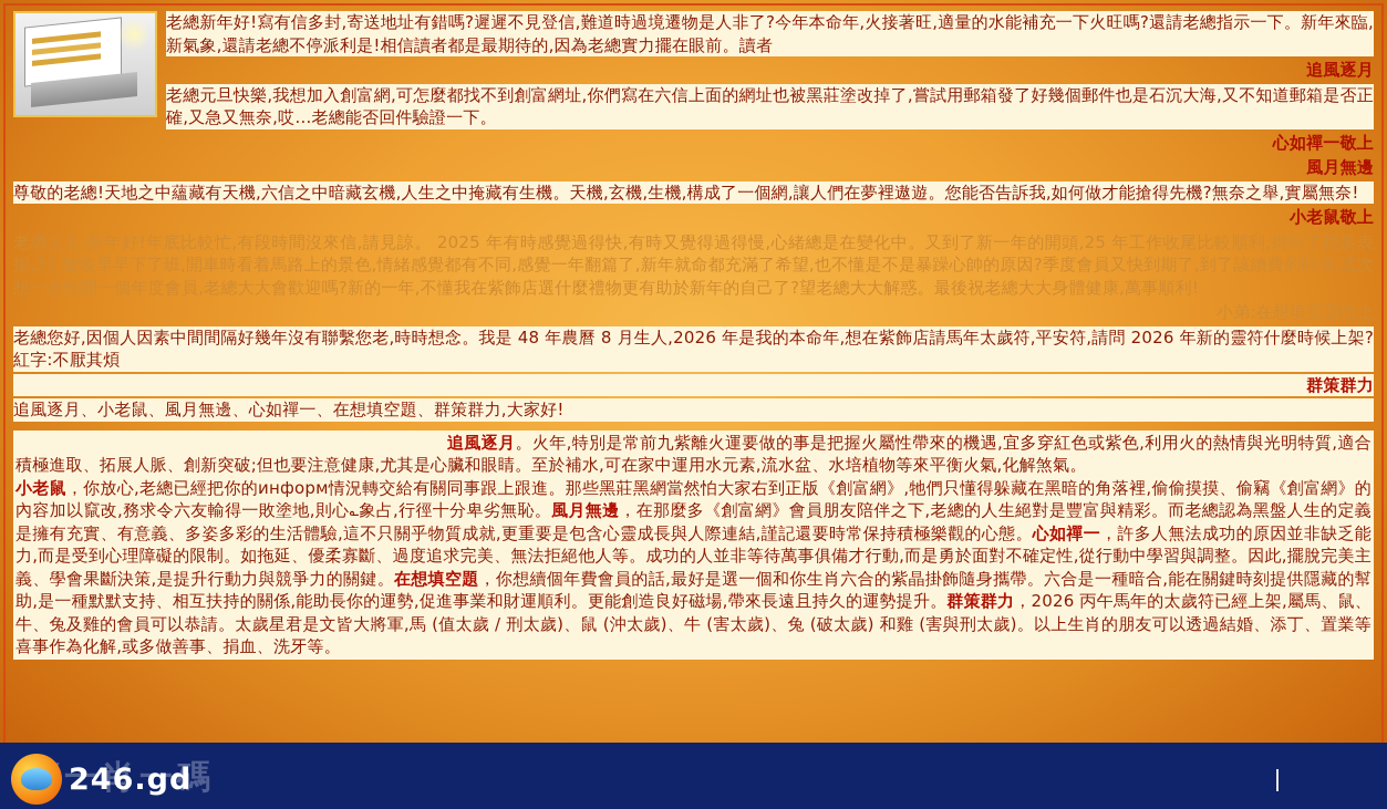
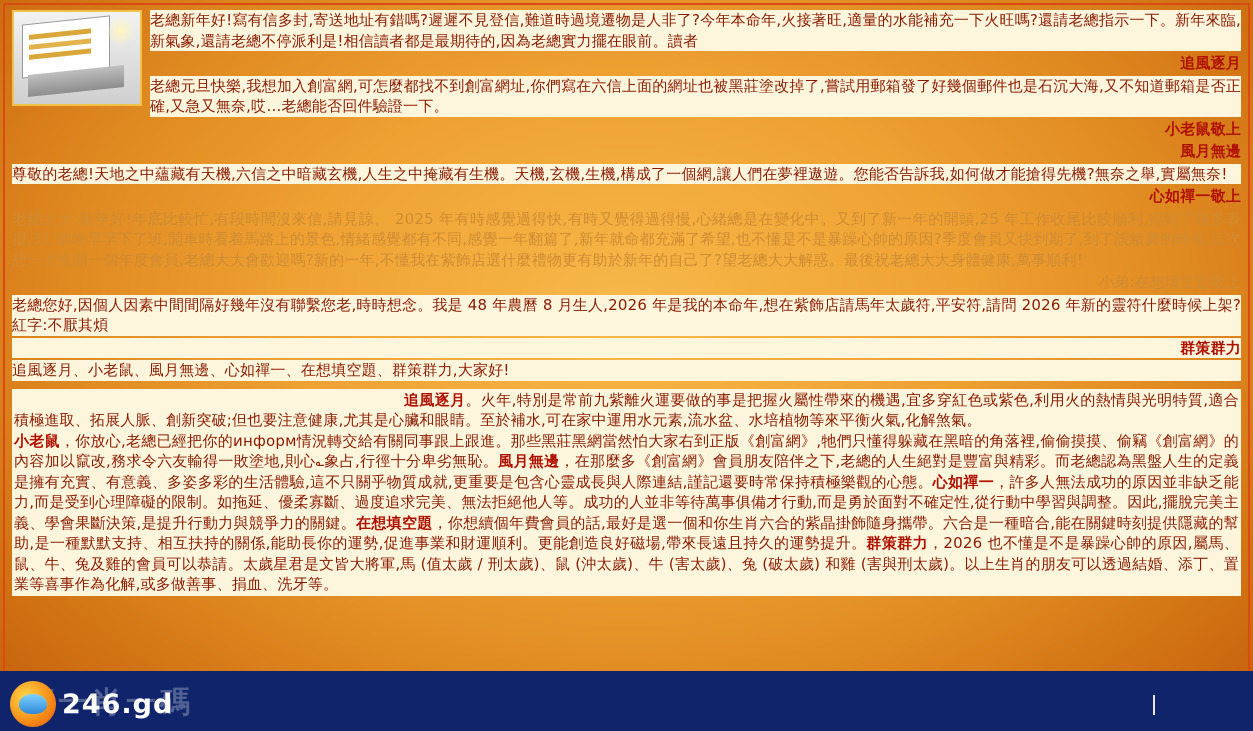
  老總新年好!寫有信多封,寄送地址有錯嗎?遲遲不見登信,難道時過境遷物是人非了?今年本命年,火接著旺,適量的水能補充一下火旺嗎?還請老總指示一下。新年來臨,新氣象,還請老總不停派利是!相信讀者都是最期待的,因為老總實力擺在眼前。讀者
  追風逐月
  老總元旦快樂,我想加入創富網,可怎麼都找不到創富網址,你們寫在六信上面的網址也被黑莊塗改掉了,嘗試用郵箱發了好幾個郵件也是石沉大海,又不知道郵箱是否正確,又急又無奈,哎…老總能否回件驗證一下。
- 心如禪一敬上
+ 小老鼠敬上
  風月無邊
  尊敬的老總!天地之中蘊藏有天機,六信之中暗藏玄機,人生之中掩藏有生機。天機,玄機,生機,構成了一個網,讓人們在夢裡遨遊。您能否告訴我,如何做才能搶得先機?無奈之舉,實屬無奈!
- 小老鼠敬上
+ 心如禪一敬上
  老總大大:新年好!年底比較忙,有段時間沒來信,請見諒。 2025 年有時感覺過得快,有時又覺得過得慢,心緒總是在變化中。又到了新一年的開頭,25 年工作收尾比較順利,得到了很多表揚,31 號晚早早下了班,開車時看着馬路上的景色,情緒感覺都有不同,感覺一年翻篇了,新年就命都充滿了希望,也不懂是不是暴躁心帥的原因?季度會員又快到期了,到了該續費的時候,這次想一次性開一個年度會員,老總大大會歡迎嗎?新的一年,不懂我在紫飾店選什麼禮物更有助於新年的自己了?望老總大大解惑。最後祝老總大大身體健康,萬事順利!
  老總您好,因個人因素中間間隔好幾年沒有聯繫您老,時時想念。我是 48 年農曆 8 月生人,2026 年是我的本命年,想在紫飾店請馬年太歲符,平安符,請問 2026 年新的靈符什麼時候上架?紅字:不厭其煩
  群策群力
  追風逐月、小老鼠、風月無邊、心如禪一、在想填空題、群策群力,大家好!
  追風逐月。火年,特別是常前九紫離火運要做的事是把握火屬性帶來的機遇,宜多穿紅色或紫色,利用火的熱情與光明特質,適合積極進取、拓展人脈、創新突破;但也要注意健康,尤其是心臟和眼睛。至於補水,可在家中運用水元素,流水盆、水培植物等來平衡火氣,化解煞氣。
- 小老鼠，你放心,老總已經把你的информ情況轉交給有關同事跟上跟進。那些黑莊黑網當然怕大家右到正版《創富網》,牠們只懂得躲藏在黑暗的角落裡,偷偷摸摸、偷竊《創富網》的內容加以竄改,務求令六友輸得一敗塗地,則心؎象占,行徑十分卑劣無恥。風月無邊，在那麼多《創富網》會員朋友陪伴之下,老總的人生絕對是豐富與精彩。而老總認為黑盤人生的定義是擁有充實、有意義、多姿多彩的生活體驗,這不只關乎物質成就,更重要是包含心靈成長與人際連結,謹記還要時常保持積極樂觀的心態。心如禪一，許多人無法成功的原因並非缺乏能力,而是受到心理障礙的限制。如拖延、優柔寡斷、過度追求完美、無法拒絕他人等。成功的人並非等待萬事俱備才行動,而是勇於面對不確定性,從行動中學習與調整。因此,擺脫完美主義、學會果斷決策,是提升行動力與競爭力的關鍵。在想填空題，你想續個年費會員的話,最好是選一個和你生肖六合的紫晶掛飾隨身攜帶。六合是一種暗合,能在關鍵時刻提供隱藏的幫助,是一種默默支持、相互扶持的關係,能助長你的運勢,促進事業和財運順利。更能創造良好磁場,帶來長遠且持久的運勢提升。群策群力，2026 丙午馬年的太歲符已經上架,屬馬、鼠、牛、兔及雞的會員可以恭請。太歲星君是文皆大將軍,馬 (值太歲 / 刑太歲)、鼠 (沖太歲)、牛 (害太歲)、兔 (破太歲) 和雞 (害與刑太歲)。以上生肖的朋友可以透過結婚、添丁、置業等喜事作為化解,或多做善事、捐血、洗牙等。
+ 小老鼠，你放心,老總已經把你的информ情況轉交給有關同事跟上跟進。那些黑莊黑網當然怕大家右到正版《創富網》,牠們只懂得躲藏在黑暗的角落裡,偷偷摸摸、偷竊《創富網》的內容加以竄改,務求令六友輸得一敗塗地,則心؎象占,行徑十分卑劣無恥。風月無邊，在那麼多《創富網》會員朋友陪伴之下,老總的人生絕對是豐富與精彩。而老總認為黑盤人生的定義是擁有充實、有意義、多姿多彩的生活體驗,這不只關乎物質成就,更重要是包含心靈成長與人際連結,謹記還要時常保持積極樂觀的心態。心如禪一，許多人無法成功的原因並非缺乏能力,而是受到心理障礙的限制。如拖延、優柔寡斷、過度追求完美、無法拒絕他人等。成功的人並非等待萬事俱備才行動,而是勇於面對不確定性,從行動中學習與調整。因此,擺脫完美主義、學會果斷決策,是提升行動力與競爭力的關鍵。在想填空題，你想續個年費會員的話,最好是選一個和你生肖六合的紫晶掛飾隨身攜帶。六合是一種暗合,能在關鍵時刻提供隱藏的幫助,是一種默默支持、相互扶持的關係,能助長你的運勢,促進事業和財運順利。更能創造良好磁場,帶來長遠且持久的運勢提升。群策群力，2026 也不懂是不是暴躁心帥的原因,屬馬、鼠、牛、兔及雞的會員可以恭請。太歲星君是文皆大將軍,馬 (值太歲 / 刑太歲)、鼠 (沖太歲)、牛 (害太歲)、兔 (破太歲) 和雞 (害與刑太歲)。以上生肖的朋友可以透過結婚、添丁、置業等喜事作為化解,或多做善事、捐血、洗牙等。
  一肖一碼
  246.gd
